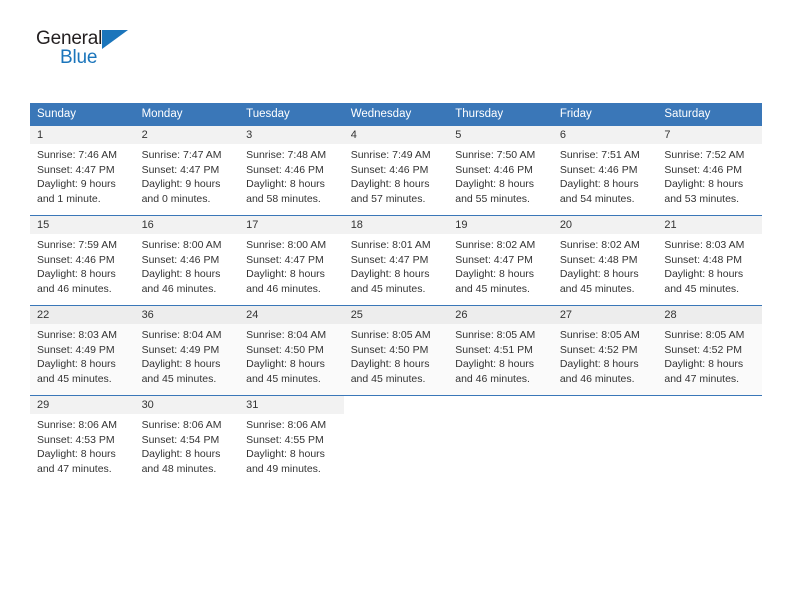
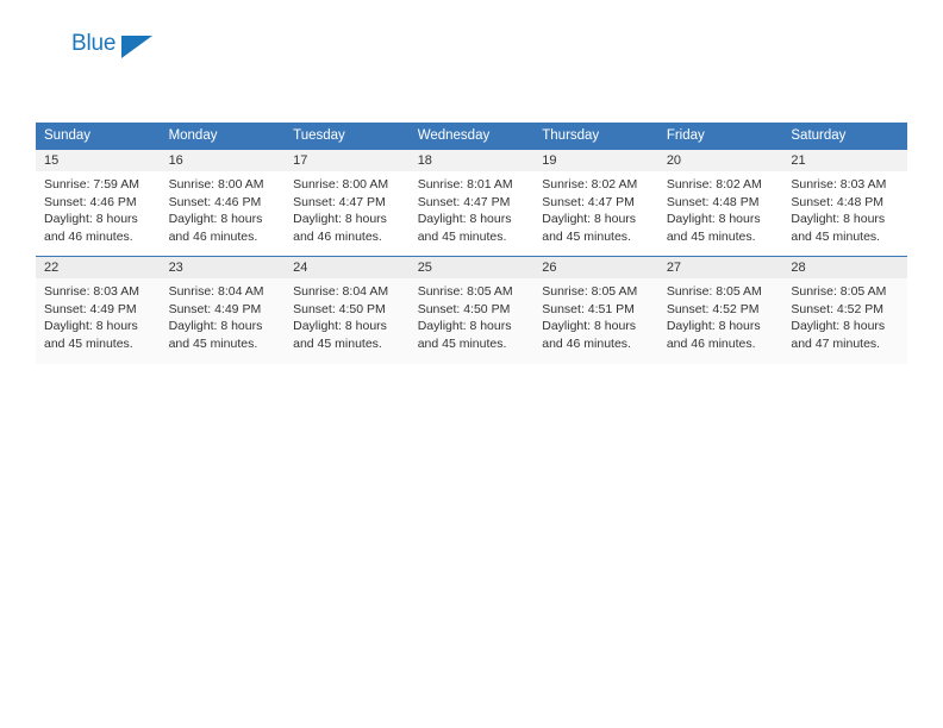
- General
  Blue
  Sunday	Monday	Tuesday	Wednesday	Thursday	Friday	Saturday
- 1Sunrise: 7:46 AMSunset: 4:47 PMDaylight: 9 hoursand 1 minute.	2Sunrise: 7:47 AMSunset: 4:47 PMDaylight: 9 hoursand 0 minutes.	3Sunrise: 7:48 AMSunset: 4:46 PMDaylight: 8 hoursand 58 minutes.	4Sunrise: 7:49 AMSunset: 4:46 PMDaylight: 8 hoursand 57 minutes.	5Sunrise: 7:50 AMSunset: 4:46 PMDaylight: 8 hoursand 55 minutes.	6Sunrise: 7:51 AMSunset: 4:46 PMDaylight: 8 hoursand 54 minutes.	7Sunrise: 7:52 AMSunset: 4:46 PMDaylight: 8 hoursand 53 minutes.
  15Sunrise: 7:59 AMSunset: 4:46 PMDaylight: 8 hoursand 46 minutes.	16Sunrise: 8:00 AMSunset: 4:46 PMDaylight: 8 hoursand 46 minutes.	17Sunrise: 8:00 AMSunset: 4:47 PMDaylight: 8 hoursand 46 minutes.	18Sunrise: 8:01 AMSunset: 4:47 PMDaylight: 8 hoursand 45 minutes.	19Sunrise: 8:02 AMSunset: 4:47 PMDaylight: 8 hoursand 45 minutes.	20Sunrise: 8:02 AMSunset: 4:48 PMDaylight: 8 hoursand 45 minutes.	21Sunrise: 8:03 AMSunset: 4:48 PMDaylight: 8 hoursand 45 minutes.
- 22Sunrise: 8:03 AMSunset: 4:49 PMDaylight: 8 hoursand 45 minutes.	36Sunrise: 8:04 AMSunset: 4:49 PMDaylight: 8 hoursand 45 minutes.	24Sunrise: 8:04 AMSunset: 4:50 PMDaylight: 8 hoursand 45 minutes.	25Sunrise: 8:05 AMSunset: 4:50 PMDaylight: 8 hoursand 45 minutes.	26Sunrise: 8:05 AMSunset: 4:51 PMDaylight: 8 hoursand 46 minutes.	27Sunrise: 8:05 AMSunset: 4:52 PMDaylight: 8 hoursand 46 minutes.	28Sunrise: 8:05 AMSunset: 4:52 PMDaylight: 8 hoursand 47 minutes.
+ 22Sunrise: 8:03 AMSunset: 4:49 PMDaylight: 8 hoursand 45 minutes.	23Sunrise: 8:04 AMSunset: 4:49 PMDaylight: 8 hoursand 45 minutes.	24Sunrise: 8:04 AMSunset: 4:50 PMDaylight: 8 hoursand 45 minutes.	25Sunrise: 8:05 AMSunset: 4:50 PMDaylight: 8 hoursand 45 minutes.	26Sunrise: 8:05 AMSunset: 4:51 PMDaylight: 8 hoursand 46 minutes.	27Sunrise: 8:05 AMSunset: 4:52 PMDaylight: 8 hoursand 46 minutes.	28Sunrise: 8:05 AMSunset: 4:52 PMDaylight: 8 hoursand 47 minutes.
- 29Sunrise: 8:06 AMSunset: 4:53 PMDaylight: 8 hoursand 47 minutes.	30Sunrise: 8:06 AMSunset: 4:54 PMDaylight: 8 hoursand 48 minutes.	31Sunrise: 8:06 AMSunset: 4:55 PMDaylight: 8 hoursand 49 minutes.
